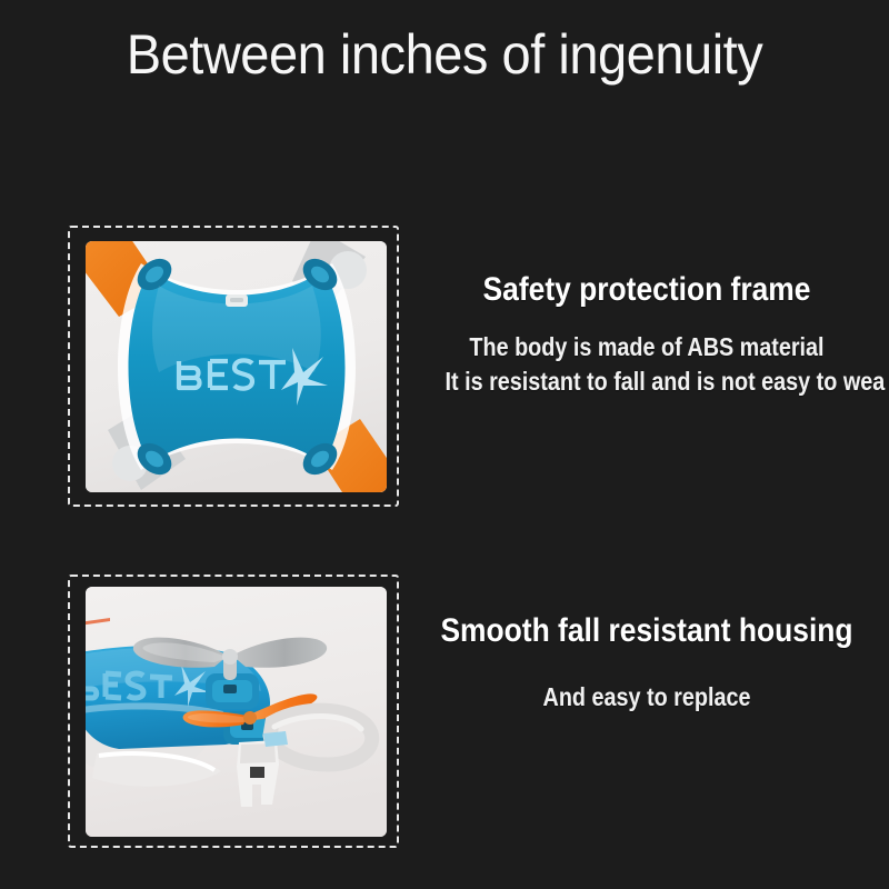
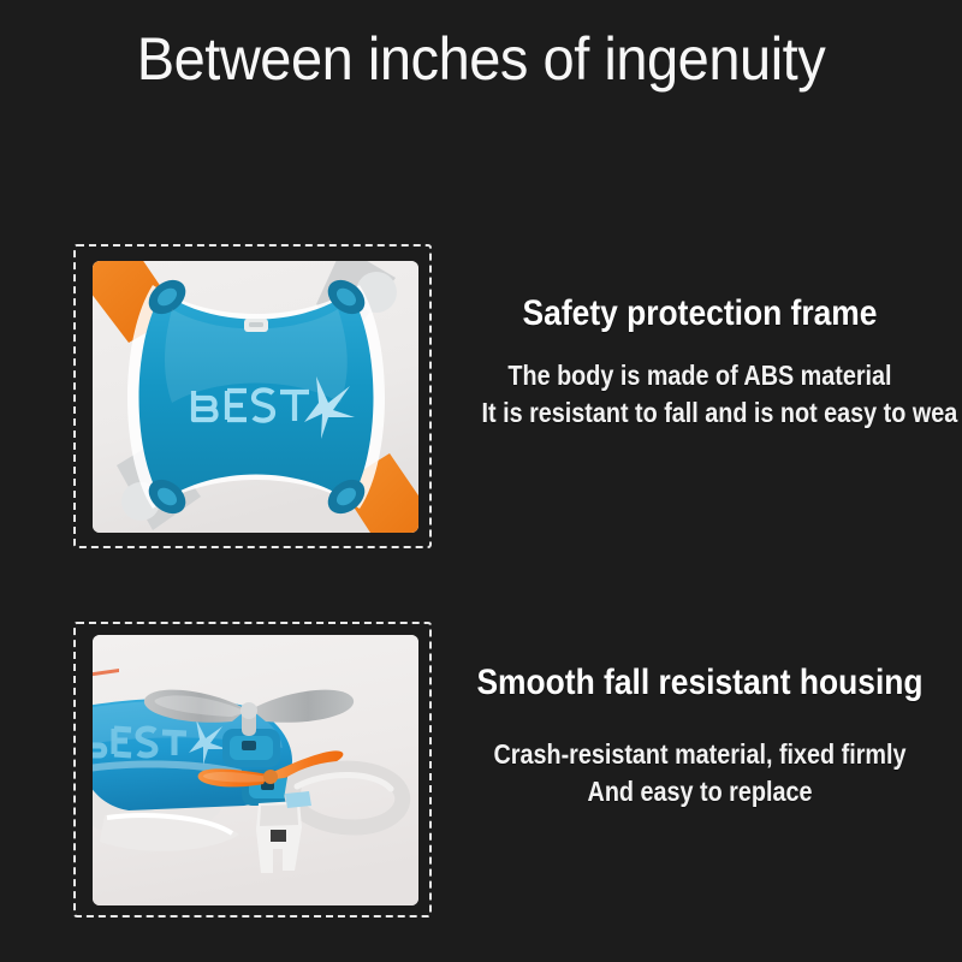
  Between inches of ingenuity
  Safety protection frame
  The body is made of ABS material
  It is resistant to fall and is not easy to wea
  Smooth fall resistant housing
+ Crash-resistant material, fixed firmly
  And easy to replace
